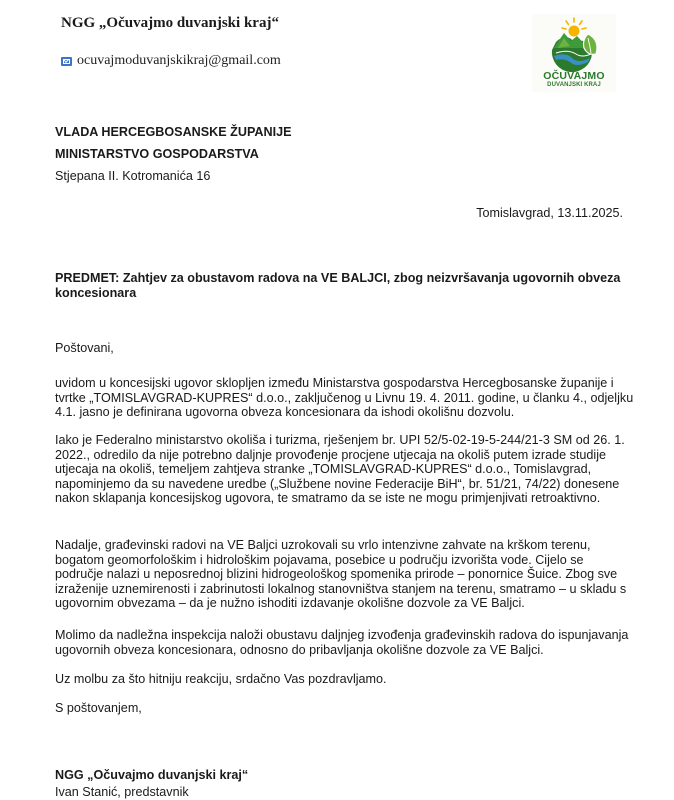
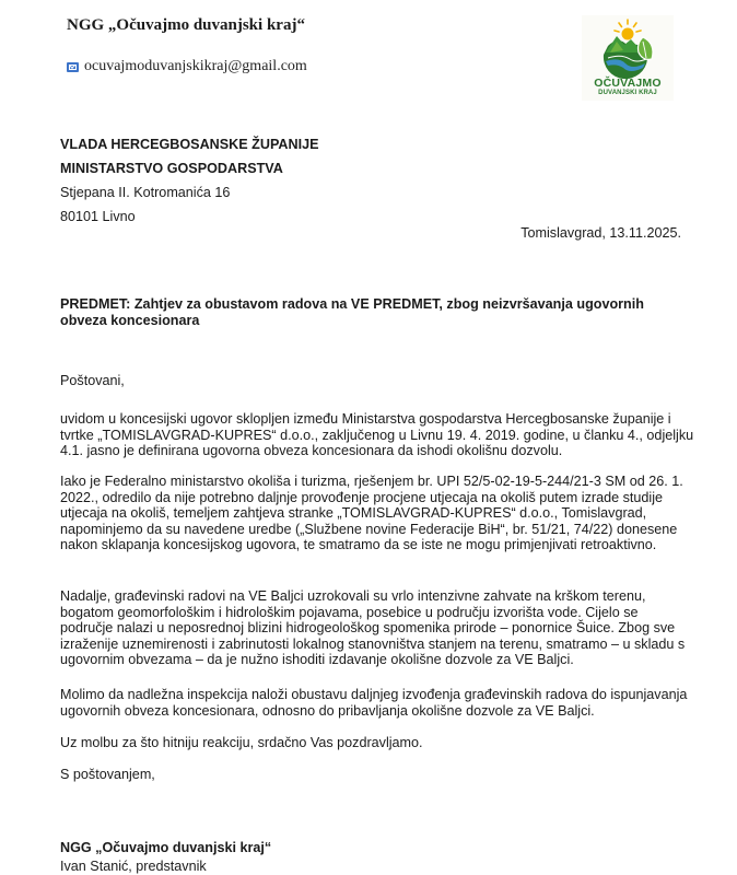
  NGG „Očuvajmo duvanjski kraj“
  ocuvajmoduvanjskikraj@gmail.com
  OČUVAJMO
  VLADA HERCEGBOSANSKE ŽUPANIJE
  MINISTARSTVO GOSPODARSTVA
  Stjepana II. Kotromanića 16
+ 80101 Livno
  Tomislavgrad, 13.11.2025.
- PREDMET: Zahtjev za obustavom radova na VE BALJCI, zbog neizvršavanja ugovornih obveza koncesionara
+ PREDMET: Zahtjev za obustavom radova na VE PREDMET, zbog neizvršavanja ugovornih obveza koncesionara
  Poštovani,
- uvidom u koncesijski ugovor sklopljen između Ministarstva gospodarstva Hercegbosanske županije i tvrtke „TOMISLAVGRAD-KUPRES“ d.o.o., zaključenog u Livnu 19. 4. 2011. godine, u članku 4., odjeljku 4.1. jasno je definirana ugovorna obveza koncesionara da ishodi okolišnu dozvolu.
+ uvidom u koncesijski ugovor sklopljen između Ministarstva gospodarstva Hercegbosanske županije i tvrtke „TOMISLAVGRAD-KUPRES“ d.o.o., zaključenog u Livnu 19. 4. 2019. godine, u članku 4., odjeljku 4.1. jasno je definirana ugovorna obveza koncesionara da ishodi okolišnu dozvolu.
  Iako je Federalno ministarstvo okoliša i turizma, rješenjem br. UPI 52/5-02-19-5-244/21-3 SM od 26. 1. 2022., odredilo da nije potrebno daljnje provođenje procjene utjecaja na okoliš putem izrade studije utjecaja na okoliš, temeljem zahtjeva stranke „TOMISLAVGRAD-KUPRES“ d.o.o., Tomislavgrad, napominjemo da su navedene uredbe („Službene novine Federacije BiH“, br. 51/21, 74/22) donesene nakon sklapanja koncesijskog ugovora, te smatramo da se iste ne mogu primjenjivati retroaktivno.
  Nadalje, građevinski radovi na VE Baljci uzrokovali su vrlo intenzivne zahvate na krškom terenu, bogatom geomorfološkim i hidrološkim pojavama, posebice u području izvorišta vode. Cijelo se područje nalazi u neposrednoj blizini hidrogeološkog spomenika prirode – ponornice Šuice. Zbog sve izraženije uznemirenosti i zabrinutosti lokalnog stanovništva stanjem na terenu, smatramo – u skladu s ugovornim obvezama – da je nužno ishoditi izdavanje okolišne dozvole za VE Baljci.
  Molimo da nadležna inspekcija naloži obustavu daljnjeg izvođenja građevinskih radova do ispunjavanja ugovornih obveza koncesionara, odnosno do pribavljanja okolišne dozvole za VE Baljci.
  Uz molbu za što hitniju reakciju, srdačno Vas pozdravljamo.
  S poštovanjem,
  NGG „Očuvajmo duvanjski kraj“
  Ivan Stanić, predstavnik
